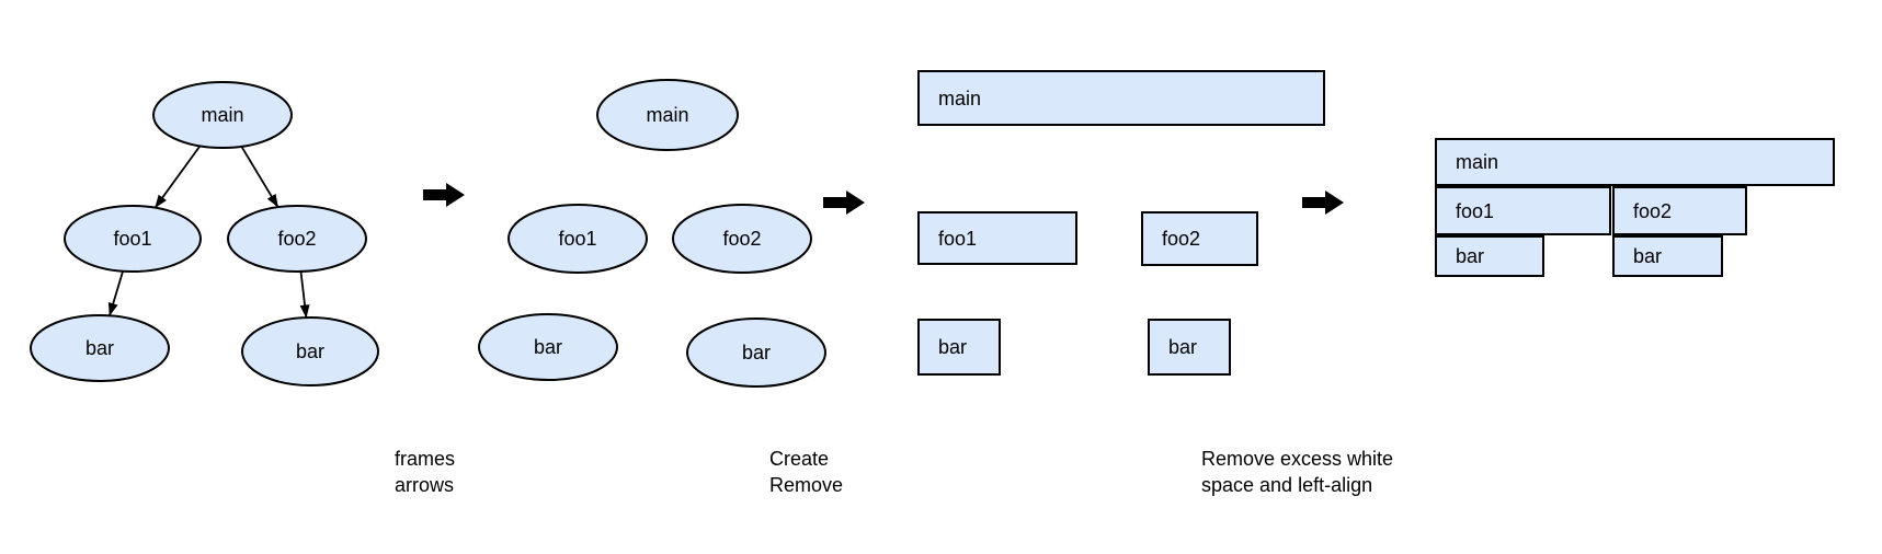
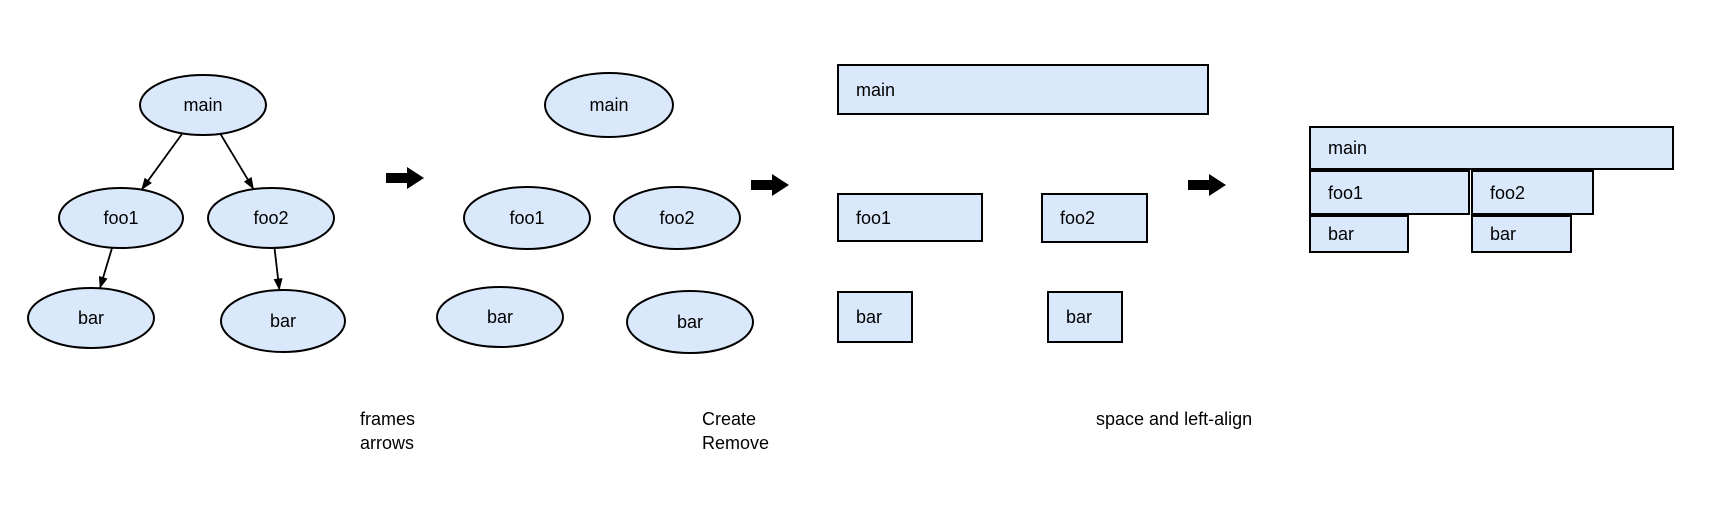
  main
  foo1
  foo2
  bar
  bar
  main
  foo1
  foo2
  bar
  bar
  main
  foo1
  foo2
  bar
  bar
  main
  foo1
  foo2
  bar
  bar
  frames
  arrows
  Create
  Remove
- Remove excess white
  space and left-align
